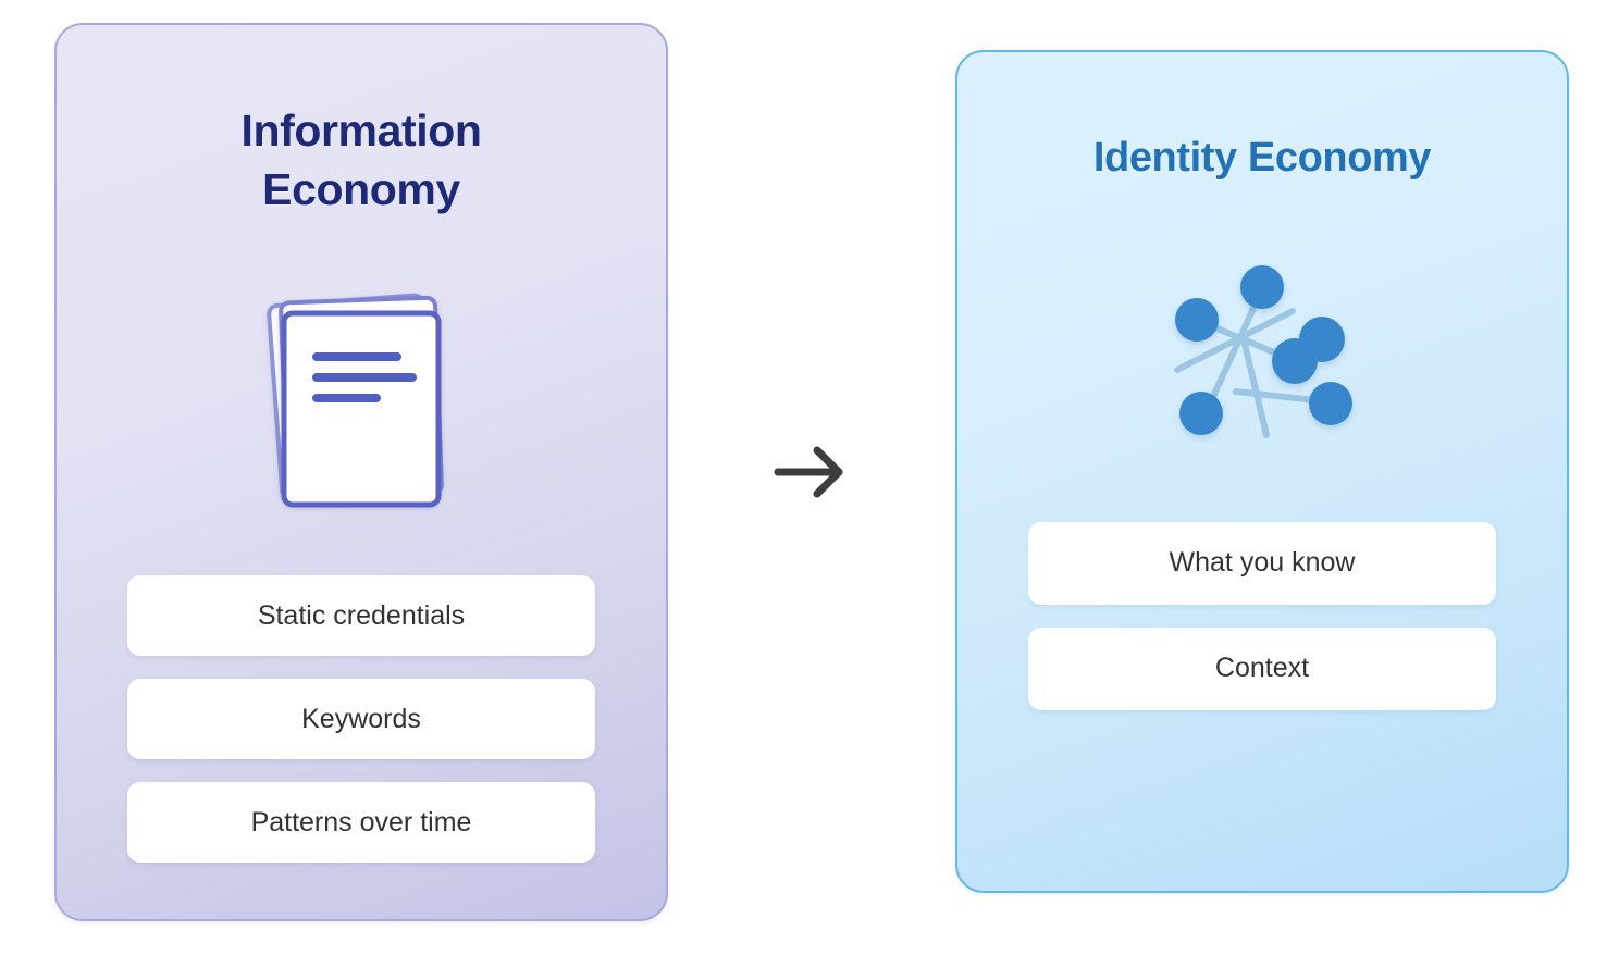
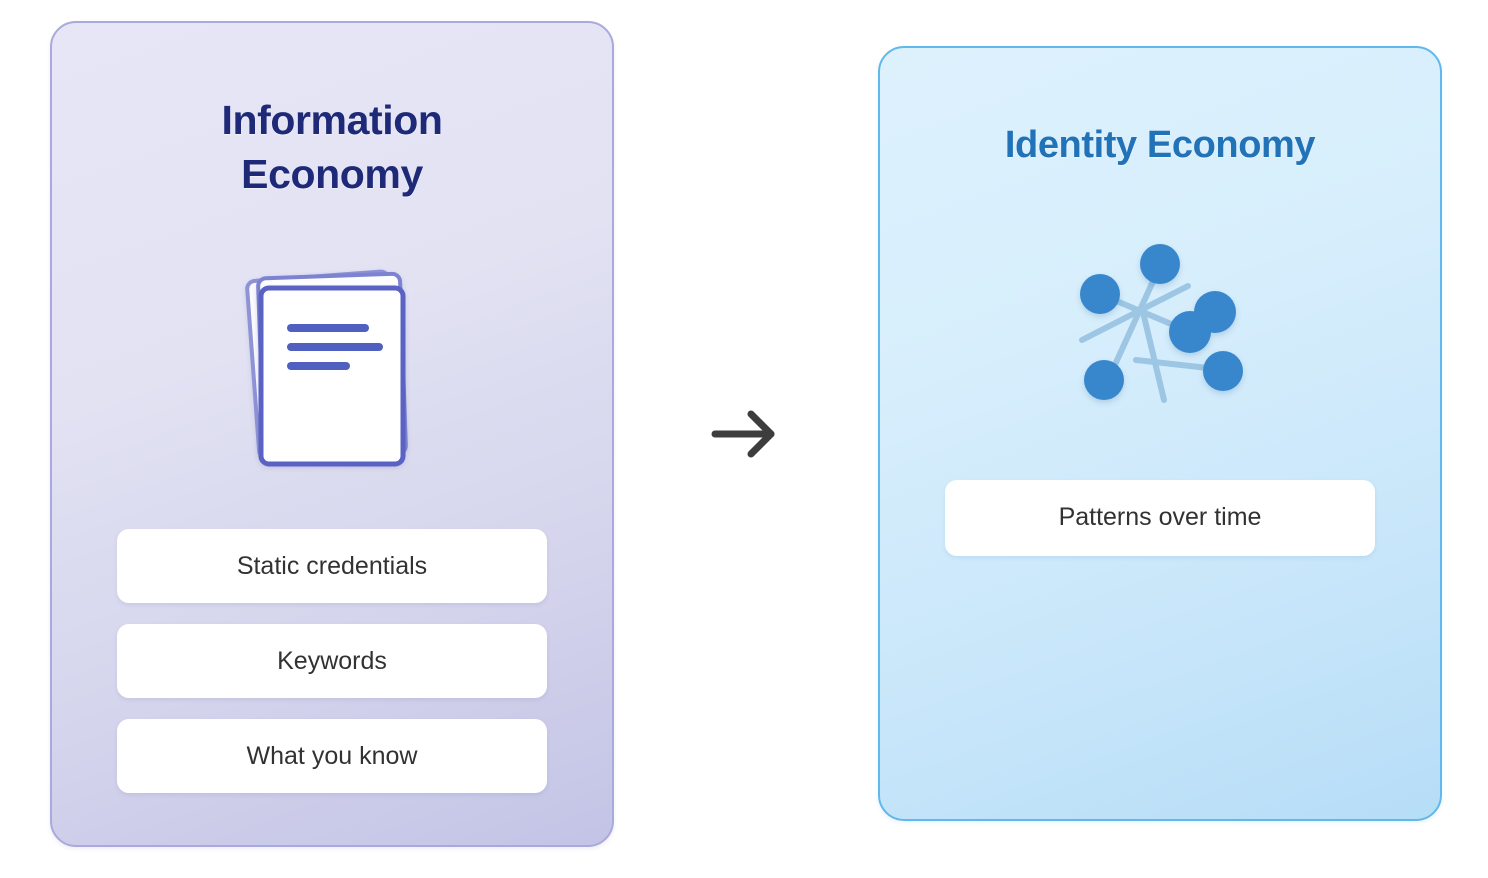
  Information
  Economy
  Static credentials
  Keywords
- Patterns over time
+ What you know
  Identity Economy
- What you know
+ Patterns over time
- Context
